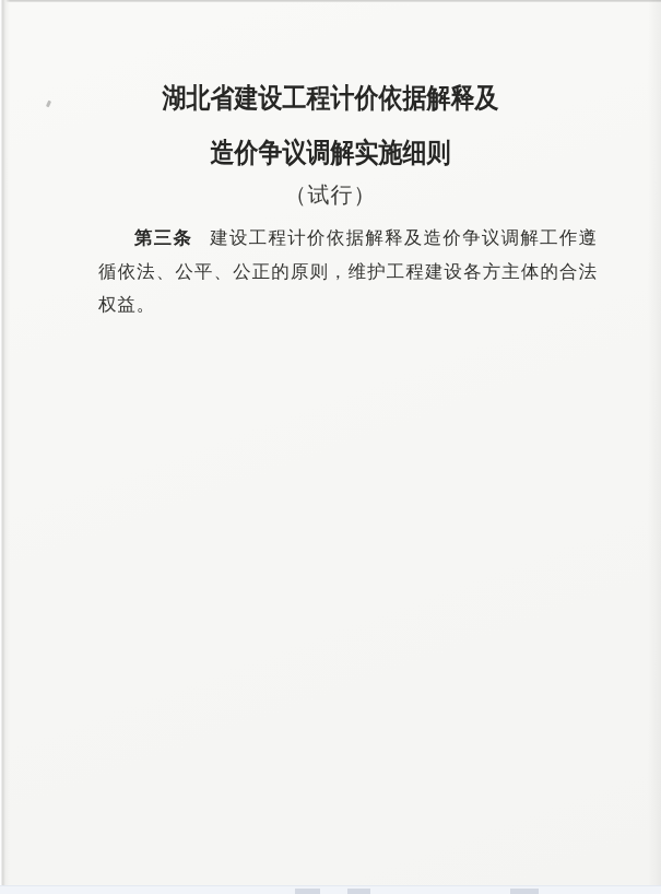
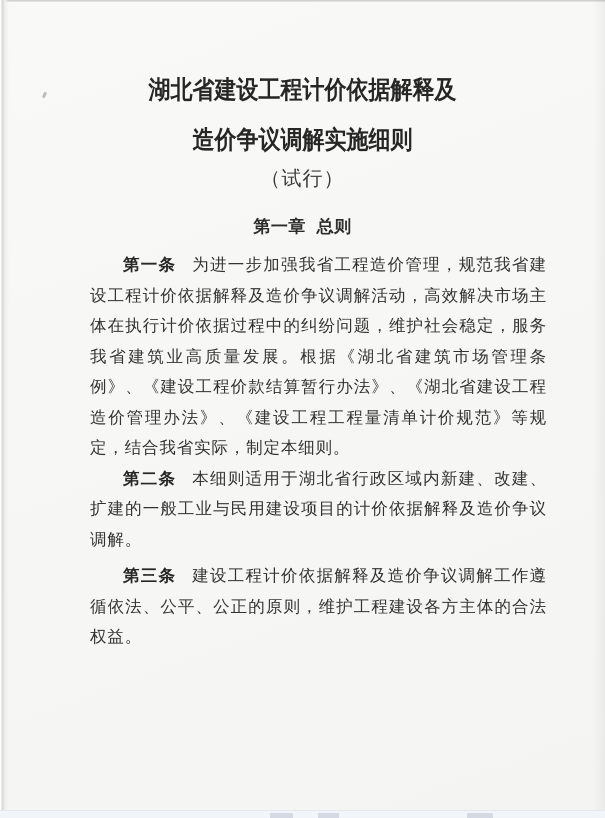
  湖北省建设工程计价依据解释及
  造价争议调解实施细则
  （试行）
+ 第一章 总则
+ 第一条 为进一步加强我省工程造价管理，规范我省建设工程计价依据解释及造价争议调解活动，高效解决市场主体在执行计价依据过程中的纠纷问题，维护社会稳定，服务我省建筑业高质量发展。根据《湖北省建筑市场管理条例》、《建设工程价款结算暂行办法》、《湖北省建设工程造价管理办法》、《建设工程工程量清单计价规范》等规定，结合我省实际，制定本细则。
+ 第二条 本细则适用于湖北省行政区域内新建、改建、扩建的一般工业与民用建设项目的计价依据解释及造价争议调解。
  第三条 建设工程计价依据解释及造价争议调解工作遵循依法、公平、公正的原则，维护工程建设各方主体的合法权益。
